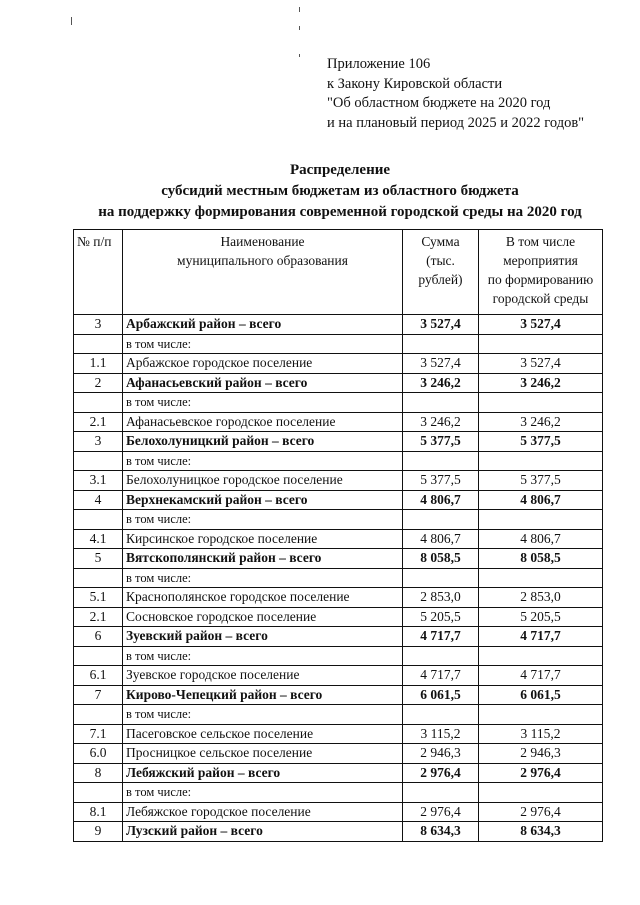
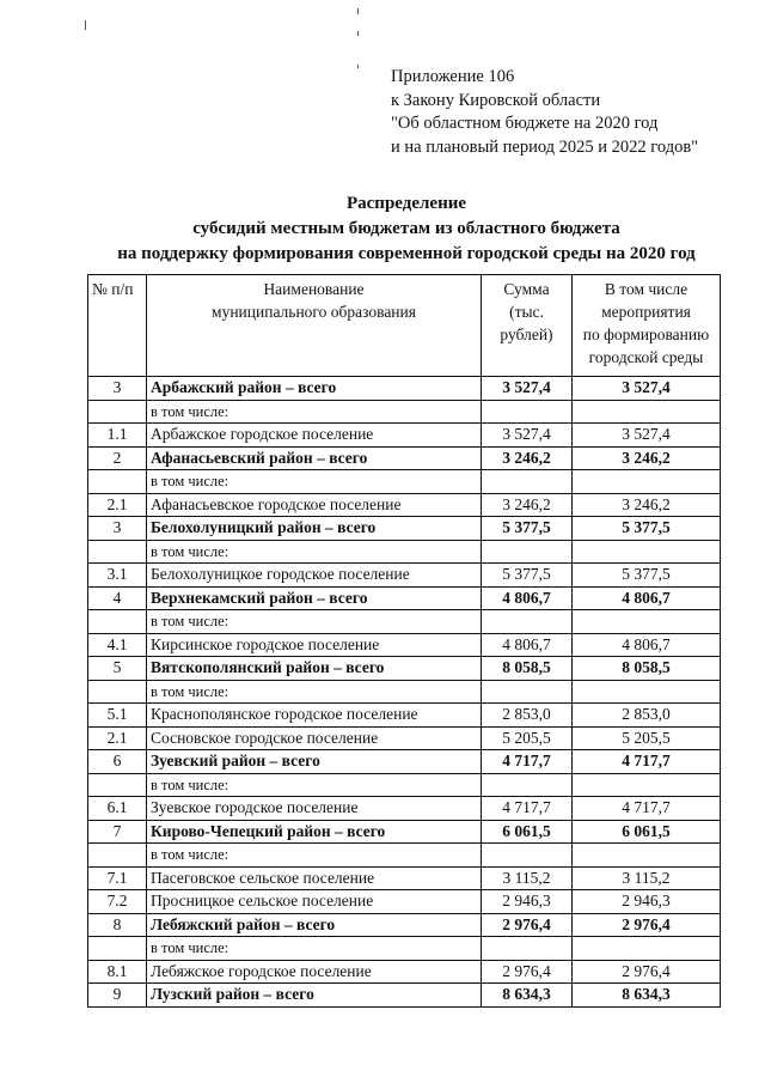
  Приложение 106
  к Закону Кировской области
  "Об областном бюджете на 2020 год
  и на плановый период 2025 и 2022 годов"
  Распределение
  субсидий местным бюджетам из областного бюджета
  на поддержку формирования современной городской среды на 2020 год
  № п/п	Наименование муниципального образования	Сумма (тыс. рублей)	В том числе мероприятия по формированию городской среды
  3	Арбажский район – всего	3 527,4	3 527,4
  	в том числе:
  1.1	Арбажское городское поселение	3 527,4	3 527,4
  2	Афанасьевский район – всего	3 246,2	3 246,2
  	в том числе:
  2.1	Афанасьевское городское поселение	3 246,2	3 246,2
  3	Белохолуницкий район – всего	5 377,5	5 377,5
  	в том числе:
  3.1	Белохолуницкое городское поселение	5 377,5	5 377,5
  4	Верхнекамский район – всего	4 806,7	4 806,7
  	в том числе:
  4.1	Кирсинское городское поселение	4 806,7	4 806,7
  5	Вятскополянский район – всего	8 058,5	8 058,5
  	в том числе:
  5.1	Краснополянское городское поселение	2 853,0	2 853,0
  2.1	Сосновское городское поселение	5 205,5	5 205,5
  6	Зуевский район – всего	4 717,7	4 717,7
  	в том числе:
  6.1	Зуевское городское поселение	4 717,7	4 717,7
  7	Кирово-Чепецкий район – всего	6 061,5	6 061,5
  	в том числе:
  7.1	Пасеговское сельское поселение	3 115,2	3 115,2
- 6.0	Просницкое сельское поселение	2 946,3	2 946,3
+ 7.2	Просницкое сельское поселение	2 946,3	2 946,3
  8	Лебяжский район – всего	2 976,4	2 976,4
  	в том числе:
  8.1	Лебяжское городское поселение	2 976,4	2 976,4
  9	Лузский район – всего	8 634,3	8 634,3
